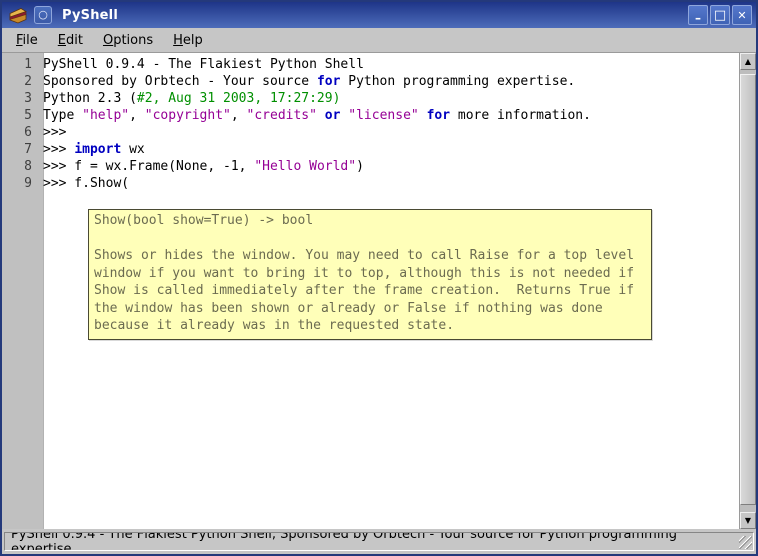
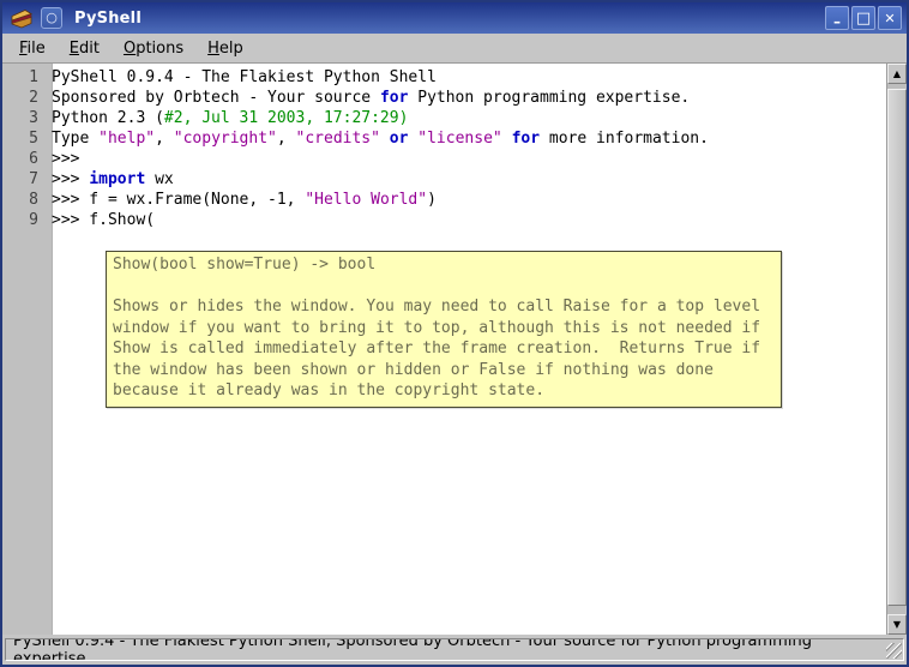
  ○
  PyShell
  –
  □
  ✕
  File
  Edit
  Options
  Help
  1
  PyShell 0.9.4 - The Flakiest Python Shell
  2
  Sponsored by Orbtech - Your source for Python programming expertise.
  3
- Python 2.3 (#2, Aug 31 2003, 17:27:29)
+ Python 2.3 (#2, Jul 31 2003, 17:27:29)
  5
  Type "help", "copyright", "credits" or "license" for more information.
  6
  >>>
  7
  >>> import wx
  8
  >>> f = wx.Frame(None, -1, "Hello World")
  9
  >>> f.Show(
  Show(bool show=True) -> bool
  Shows or hides the window. You may need to call Raise for a top level
  window if you want to bring it to top, although this is not needed if
  Show is called immediately after the frame creation. Returns True if
- the window has been shown or already or False if nothing was done
+ the window has been shown or hidden or False if nothing was done
- because it already was in the requested state.
+ because it already was in the copyright state.
  ▲
  ▼
  PyShell 0.9.4 - The Flakiest Python Shell, Sponsored by Orbtech - Your source for Python programming expertise.
